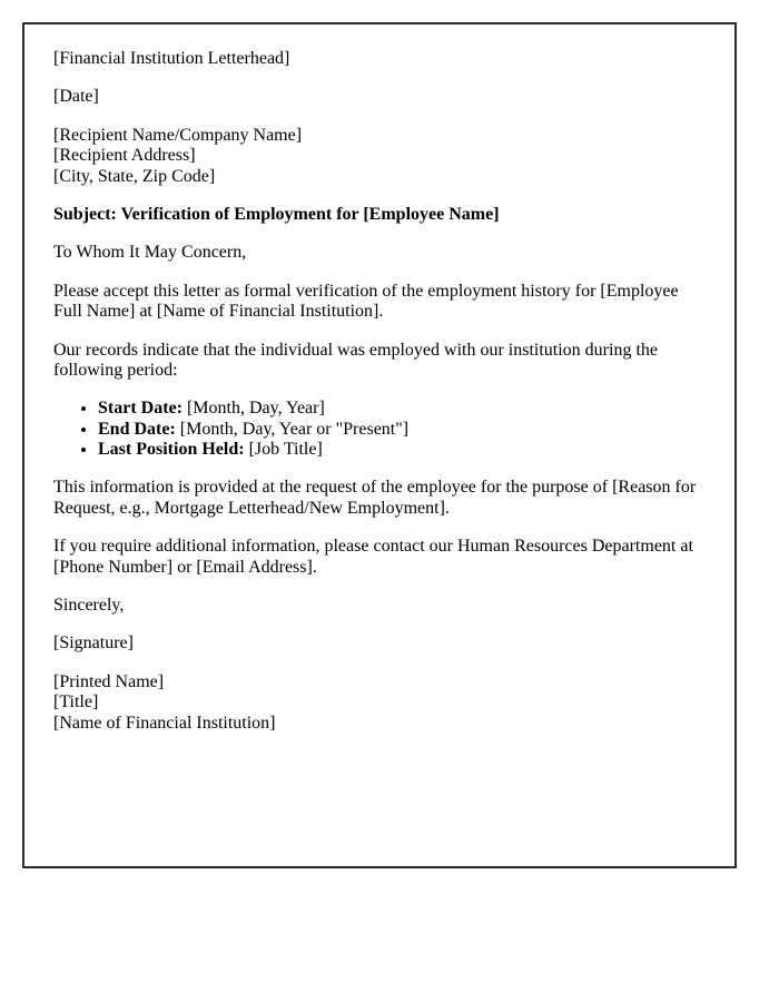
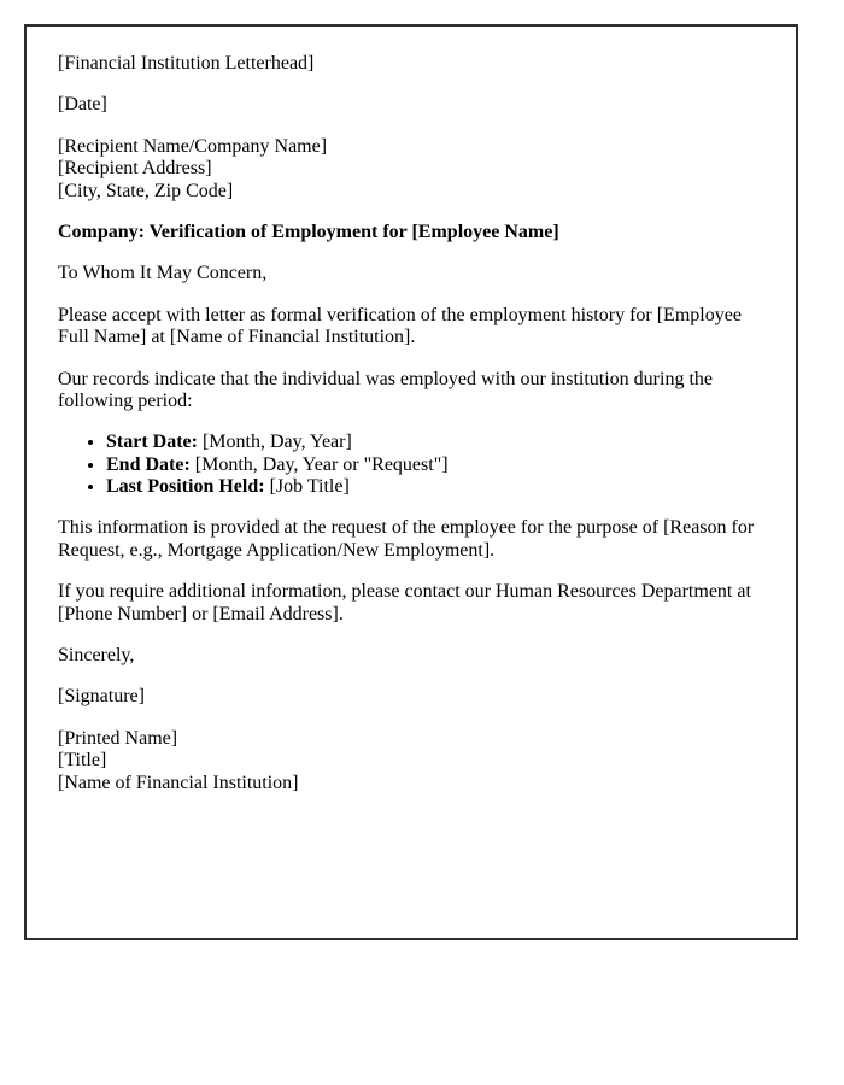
  [Financial Institution Letterhead]
  [Date]
  [Recipient Name/Company Name]
  [Recipient Address]
  [City, State, Zip Code]
- Subject: Verification of Employment for [Employee Name]
+ Company: Verification of Employment for [Employee Name]
  To Whom It May Concern,
- Please accept this letter as formal verification of the employment history for [Employee Full Name] at [Name of Financial Institution].
+ Please accept with letter as formal verification of the employment history for [Employee Full Name] at [Name of Financial Institution].
  Our records indicate that the individual was employed with our institution during the following period:
  Start Date: [Month, Day, Year]
- End Date: [Month, Day, Year or "Present"]
+ End Date: [Month, Day, Year or "Request"]
  Last Position Held: [Job Title]
- This information is provided at the request of the employee for the purpose of [Reason for Request, e.g., Mortgage Letterhead/New Employment].
+ This information is provided at the request of the employee for the purpose of [Reason for Request, e.g., Mortgage Application/New Employment].
  If you require additional information, please contact our Human Resources Department at [Phone Number] or [Email Address].
  Sincerely,
  [Signature]
  [Printed Name]
  [Title]
  [Name of Financial Institution]
